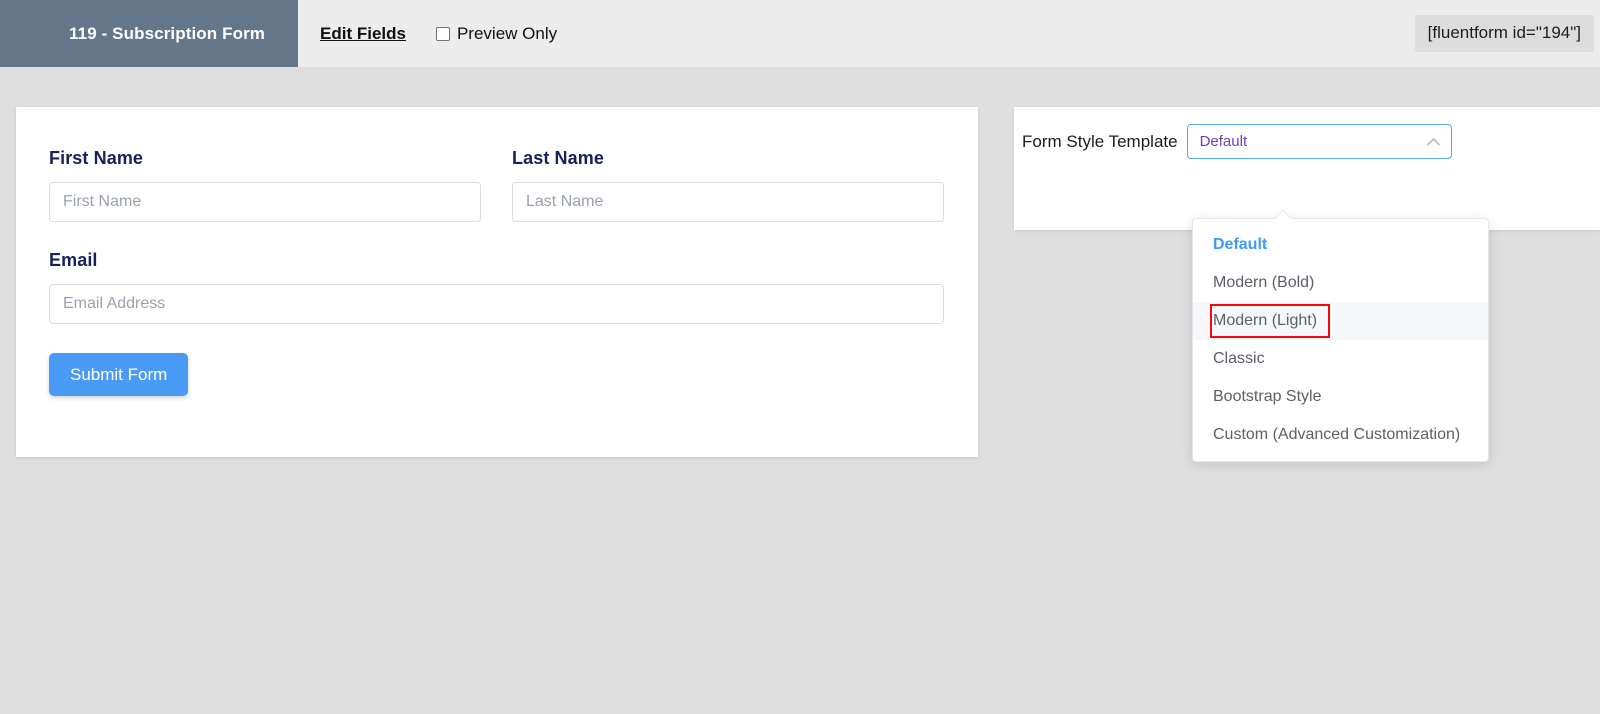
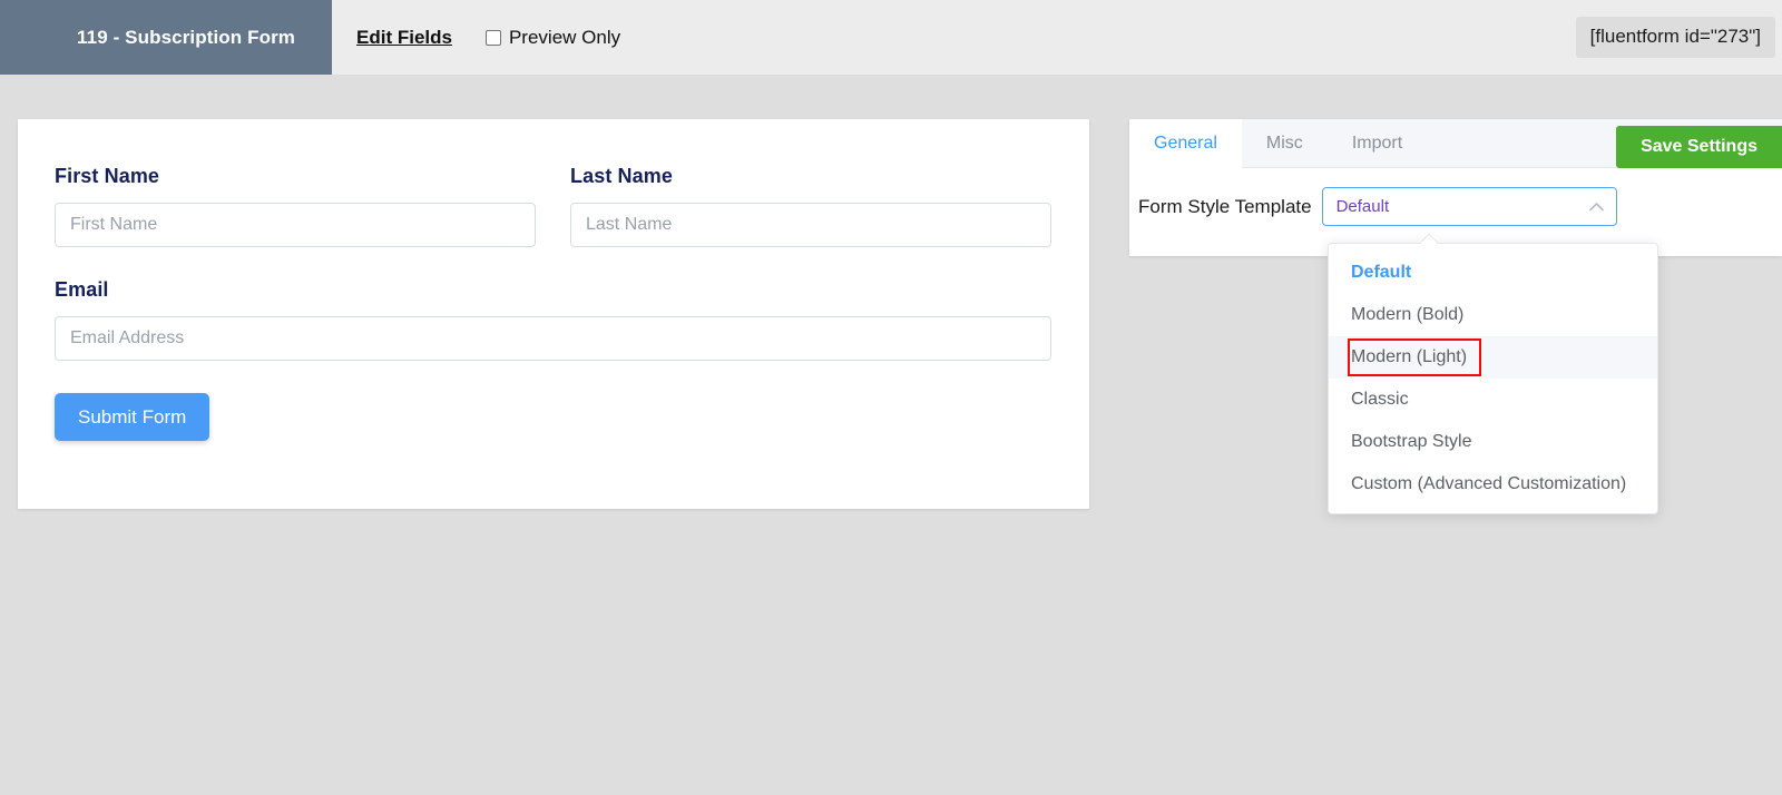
  119 - Subscription Form
  Edit Fields
  Preview Only
- [fluentform id="194"]
+ [fluentform id="273"]
  First Name
  First Name
  Last Name
  Last Name
  Email
  Email Address
  Submit Form
+ General
+ Misc
+ Import
+ Save Settings
  Form Style Template
  Default
  Default
  Modern (Bold)
  Modern (Light)
  Classic
  Bootstrap Style
  Custom (Advanced Customization)
